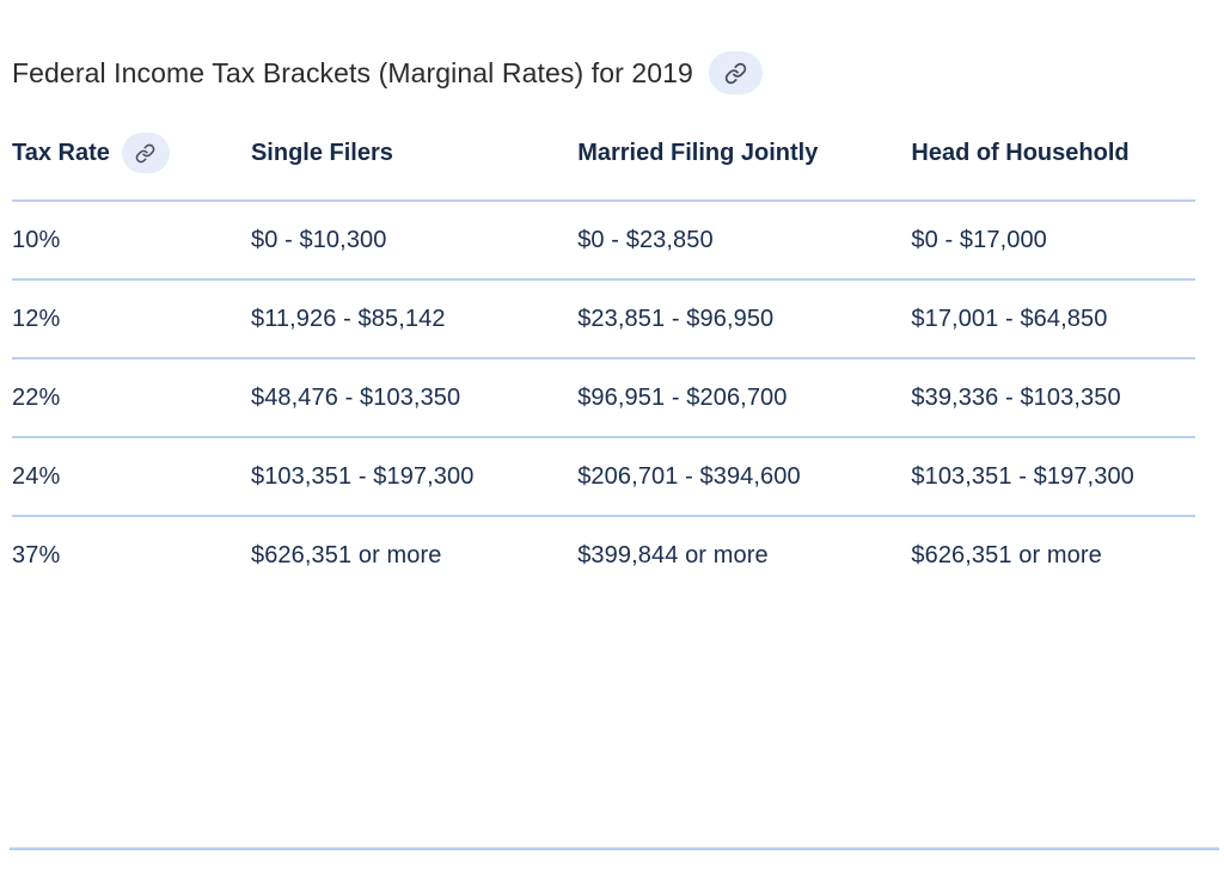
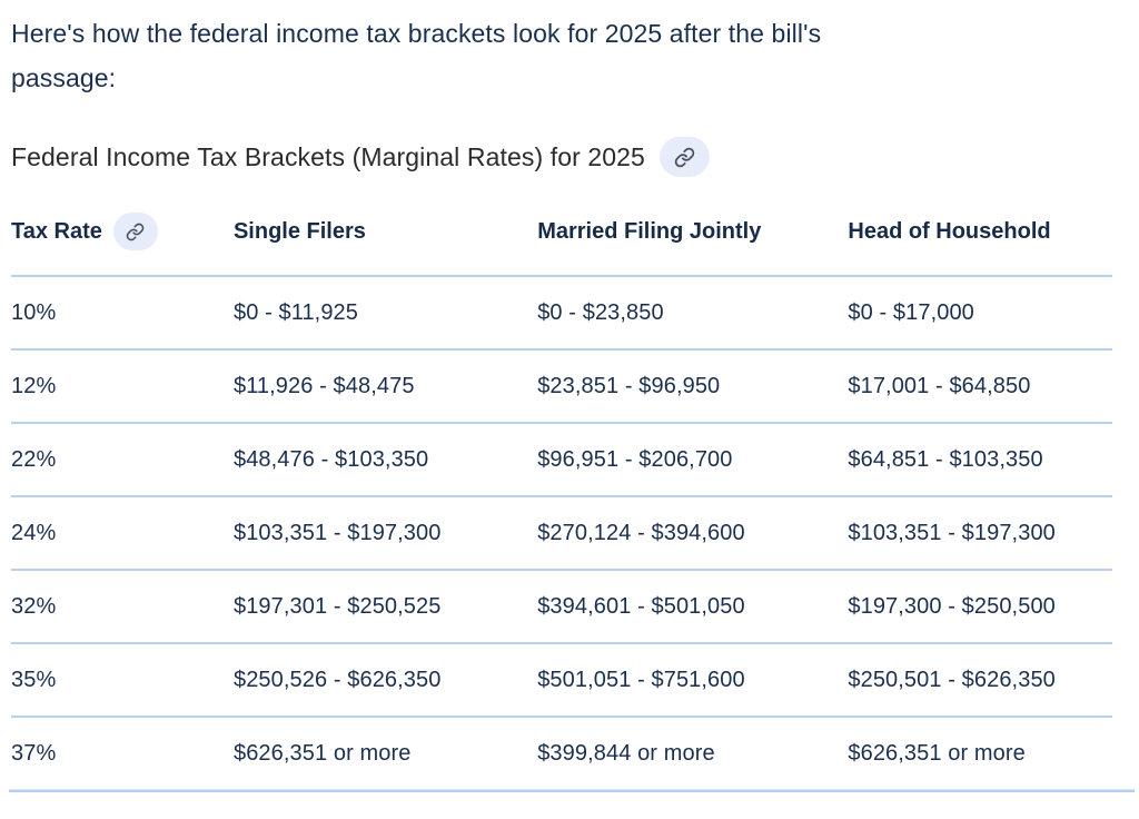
+ Here's how the federal income tax brackets look for 2025 after the bill's
+ passage:
- Federal Income Tax Brackets (Marginal Rates) for 2019
+ Federal Income Tax Brackets (Marginal Rates) for 2025
  Tax Rate	Single Filers	Married Filing Jointly	Head of Household
- 10%	$0 - $10,300	$0 - $23,850	$0 - $17,000
+ 10%	$0 - $11,925	$0 - $23,850	$0 - $17,000
- 12%	$11,926 - $85,142	$23,851 - $96,950	$17,001 - $64,850
+ 12%	$11,926 - $48,475	$23,851 - $96,950	$17,001 - $64,850
- 22%	$48,476 - $103,350	$96,951 - $206,700	$39,336 - $103,350
+ 22%	$48,476 - $103,350	$96,951 - $206,700	$64,851 - $103,350
- 24%	$103,351 - $197,300	$206,701 - $394,600	$103,351 - $197,300
+ 24%	$103,351 - $197,300	$270,124 - $394,600	$103,351 - $197,300
+ 32%	$197,301 - $250,525	$394,601 - $501,050	$197,300 - $250,500
+ 35%	$250,526 - $626,350	$501,051 - $751,600	$250,501 - $626,350
  37%	$626,351 or more	$399,844 or more	$626,351 or more
